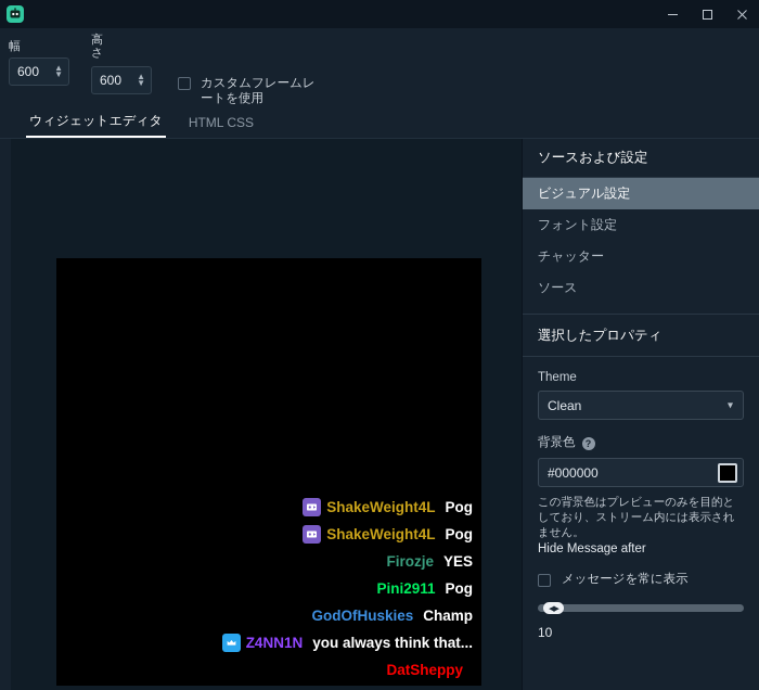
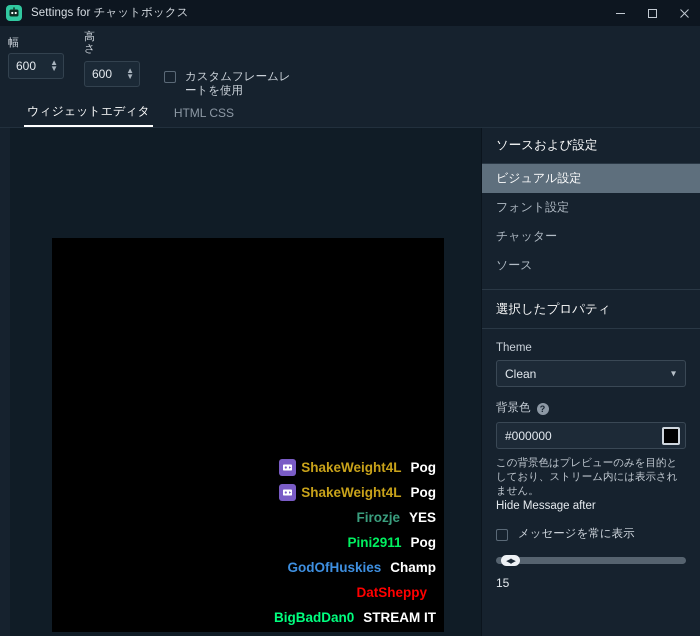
+ Settings for チャットボックス
  幅
  600
  ▲
  ▼
  高さ
  600
  ▲
  ▼
  カスタムフレームレートを使用
  ウィジェットエディタ
  HTML CSS
  ShakeWeight4L
  Pog
  ShakeWeight4L
  Pog
  Firozje
  YES
  Pini2911
  Pog
  GodOfHuskies
  Champ
- Z4NN1N
- you always think that...
  DatSheppy
+ BigBadDan0
+ STREAM IT
  ソースおよび設定
  ビジュアル設定
  フォント設定
  チャッター
  ソース
  選択したプロパティ
  Theme
  Clean
  ▾
  背景色
  ?
  #000000
  この背景色はプレビューのみを目的としており、ストリーム内には表示されません。
  Hide Message after
  メッセージを常に表示
- 10
+ 15
